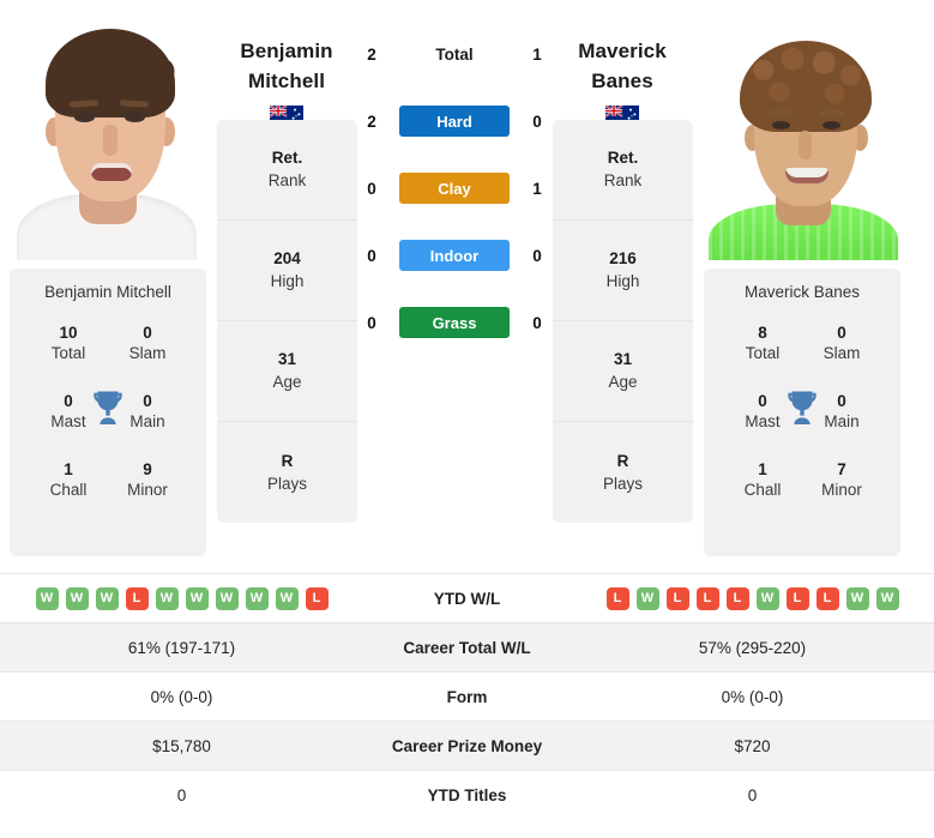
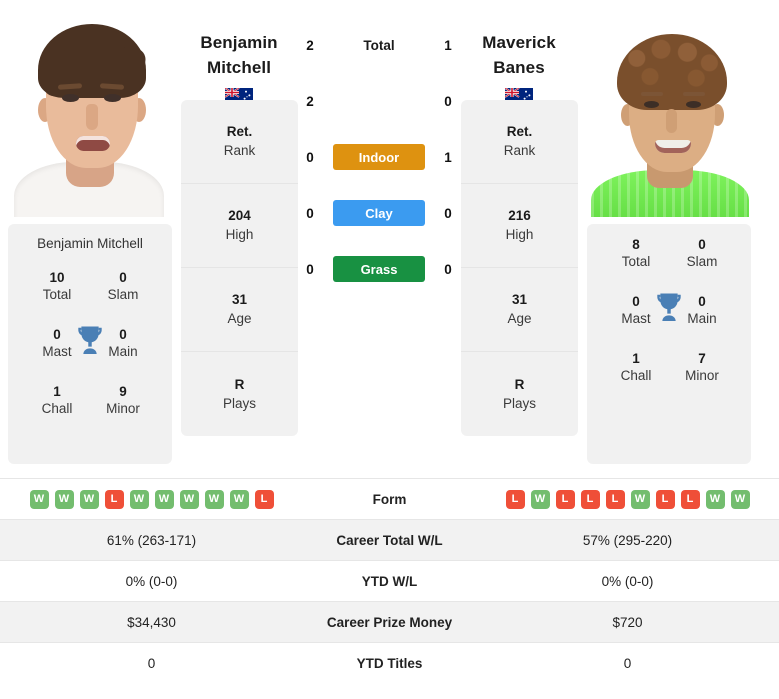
  Benjamin Mitchell
  10
  Total
  0
  Slam
  0
  Mast
  0
  Main
  1
  Chall
  9
  Minor
  Benjamin
  Mitchell
  Ret.
  Rank
  204
  High
  31
  Age
  R
  Plays
  2
  Total
  1
  2
- Hard
  0
  0
- Clay
+ Indoor
  1
  0
- Indoor
+ Clay
  0
  0
  Grass
  0
  Maverick
  Banes
  Ret.
  Rank
  216
  High
  31
  Age
  R
  Plays
- Maverick Banes
  8
  Total
  0
  Slam
  0
  Mast
  0
  Main
  1
  Chall
  7
  Minor
- W W W L W W W W W L	YTD W/L	L W L L L W L L W W
+ W W W L W W W W W L	Form	L W L L L W L L W W
- 61% (197-171)	Career Total W/L	57% (295-220)
+ 61% (263-171)	Career Total W/L	57% (295-220)
- 0% (0-0)	Form	0% (0-0)
+ 0% (0-0)	YTD W/L	0% (0-0)
- $15,780	Career Prize Money	$720
+ $34,430	Career Prize Money	$720
  0	YTD Titles	0
